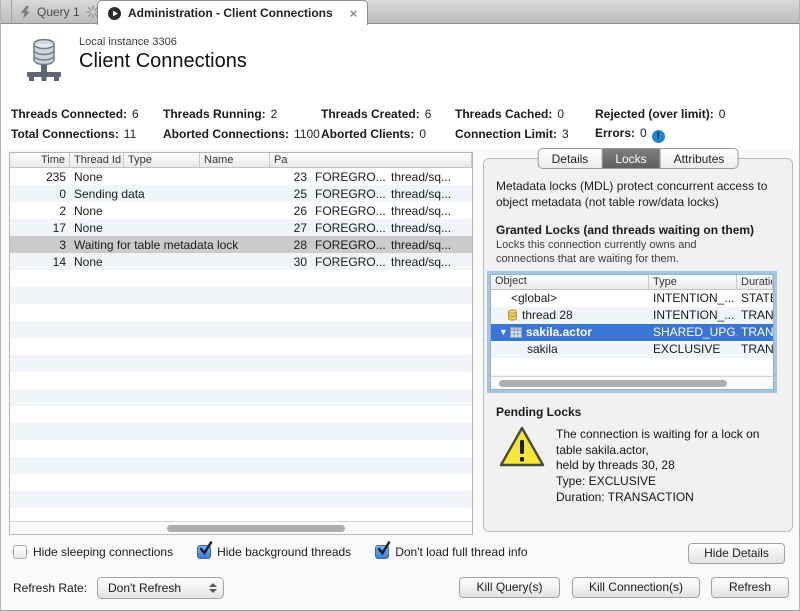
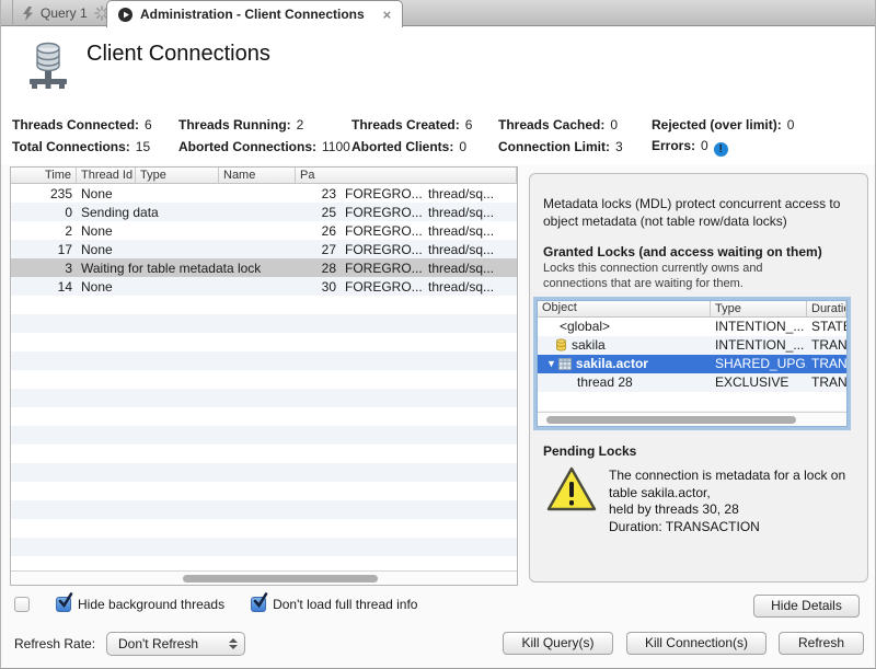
  Query 1
  Administration - Client Connections
  ×
- Local instance 3306
  Client Connections
  Threads Connected: 6
  Threads Running: 2
  Threads Created: 6
  Threads Cached: 0
  Rejected (over limit): 0
- Total Connections: 11
+ Total Connections: 15
  Aborted Connections: 1100
  Aborted Clients: 0
  Connection Limit: 3
  Errors: 0 !
  Time
  Thread Id
  Type
  Name
  Pa
  235
  None
  23
  FOREGRO...
  thread/sq...
  0
  Sending data
  25
  FOREGRO...
  thread/sq...
  2
  None
  26
  FOREGRO...
  thread/sq...
  17
  None
  27
  FOREGRO...
  thread/sq...
  3
  Waiting for table metadata lock
  28
  FOREGRO...
  thread/sq...
  14
  None
  30
  FOREGRO...
  thread/sq...
- Details
- Locks
- Attributes
  Metadata locks (MDL) protect concurrent access to object metadata (not table row/data locks)
- Granted Locks (and threads waiting on them)
+ Granted Locks (and access waiting on them)
  Locks this connection currently owns and connections that are waiting for them.
  Object
  Type
  Durati
  <global>
  INTENTION_...
- thread 28
+ sakila
  INTENTION_...
  ▼
  sakila.actor
  SHARED_UPG
- sakila
+ thread 28
  EXCLUSIVE
  Pending Locks
- The connection is waiting for a lock on
+ The connection is metadata for a lock on
  table sakila.actor,
  held by threads 30, 28
- Type: EXCLUSIVE
  Duration: TRANSACTION
- Hide sleeping connections
  Hide background threads
  Don't load full thread info
  Hide Details
  Refresh Rate:
  Don't Refresh
  Kill Query(s)
  Kill Connection(s)
  Refresh
